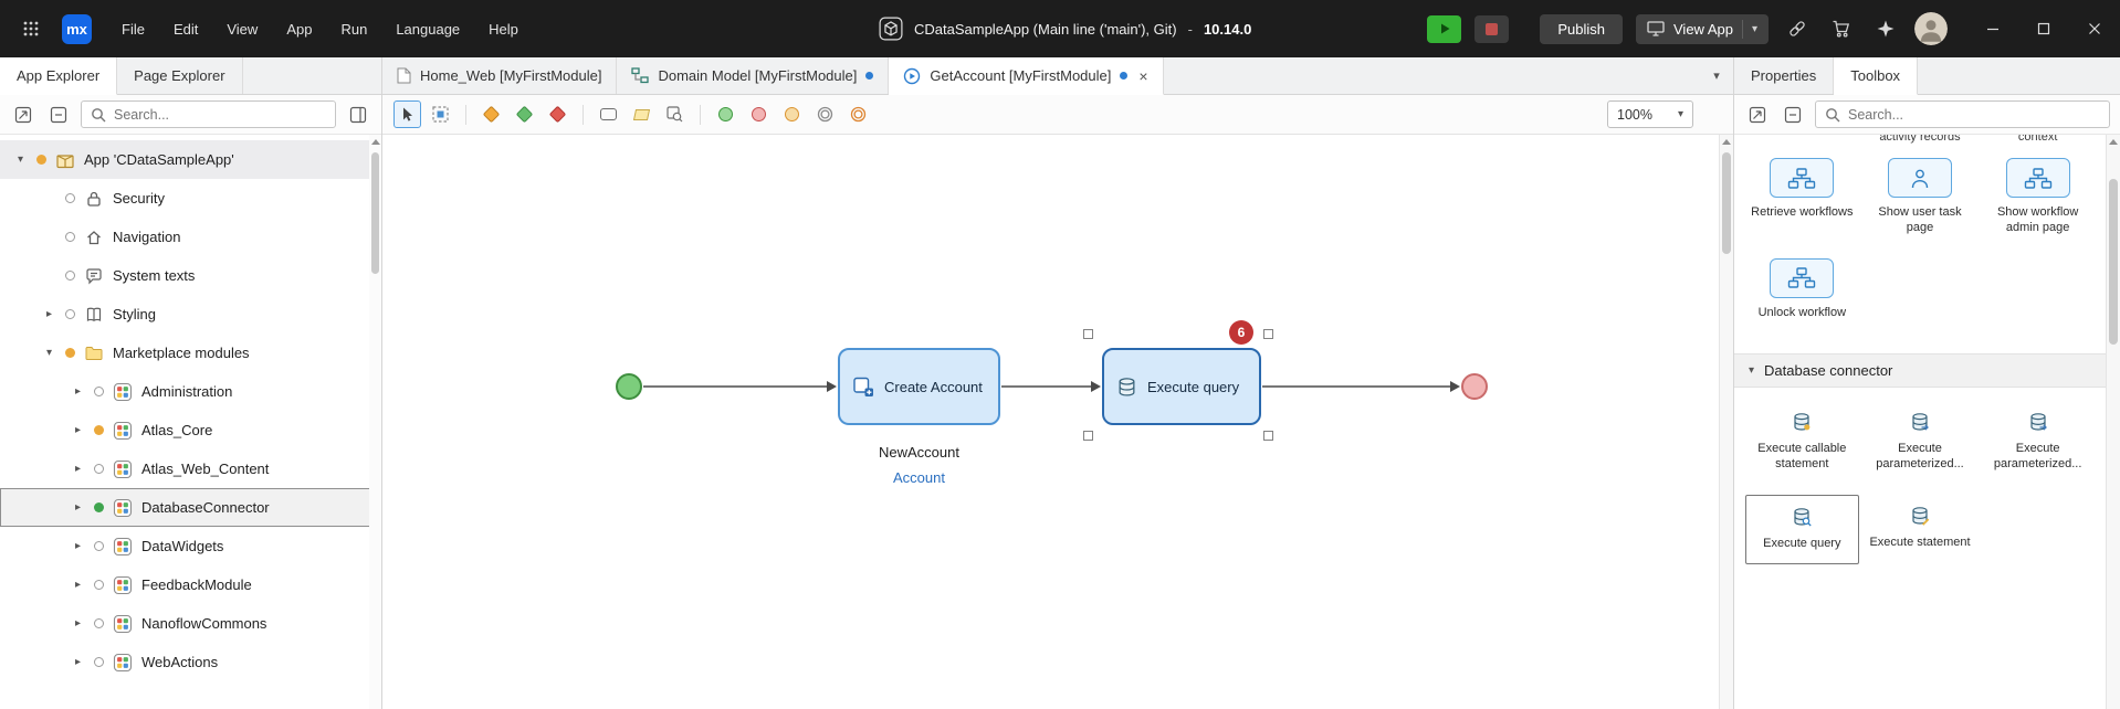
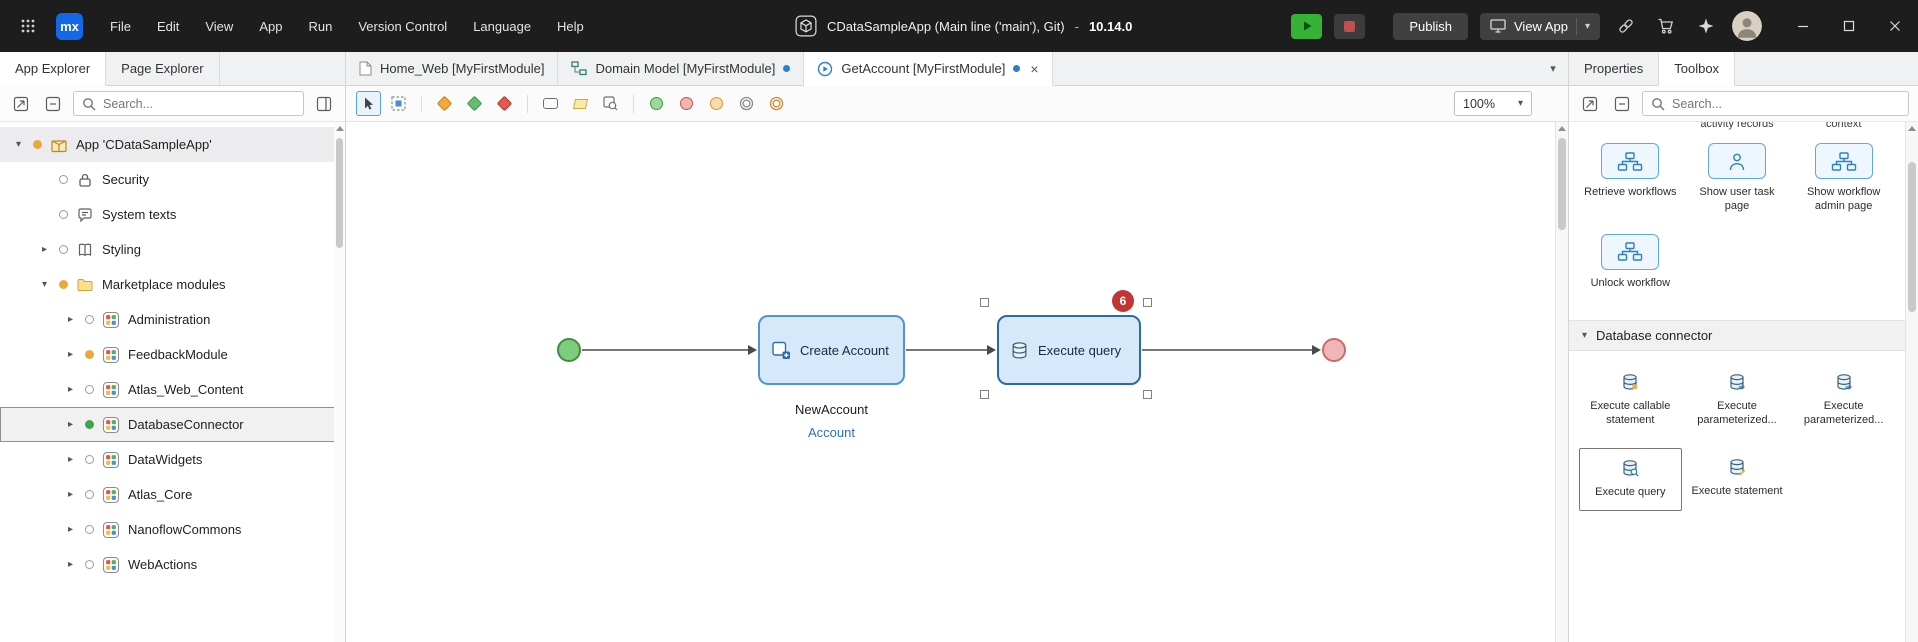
  mx
  File
  Edit
  View
  App
  Run
+ Version Control
  Language
  Help
  CDataSampleApp (Main line ('main'), Git)
  -
  10.14.0
  Publish
  View App
  ▾
  App Explorer
  Page Explorer
  Search...
  ▾
  App 'CDataSampleApp'
  Security
- Navigation
  System texts
  ▸
  Styling
  ▾
  Marketplace modules
  ▸
  Administration
  ▸
- Atlas_Core
+ FeedbackModule
  ▸
  Atlas_Web_Content
  ▸
  DatabaseConnector
  ▸
  DataWidgets
  ▸
- FeedbackModule
+ Atlas_Core
  ▸
  NanoflowCommons
  ▸
  WebActions
  Home_Web [MyFirstModule]
  Domain Model [MyFirstModule]
  GetAccount [MyFirstModule]
  ×
  ▾
  100%
  ▾
  Create Account
  NewAccount
  Account
  Execute query
  6
  Properties
  Toolbox
  Search...
  activity records
  context
  Retrieve workflows
  Show user task page
  Show workflow admin page
  Unlock workflow
  ▾
  Database connector
  Execute callable statement
  Execute parameterized...
  Execute parameterized...
  Execute query
  Execute statement
